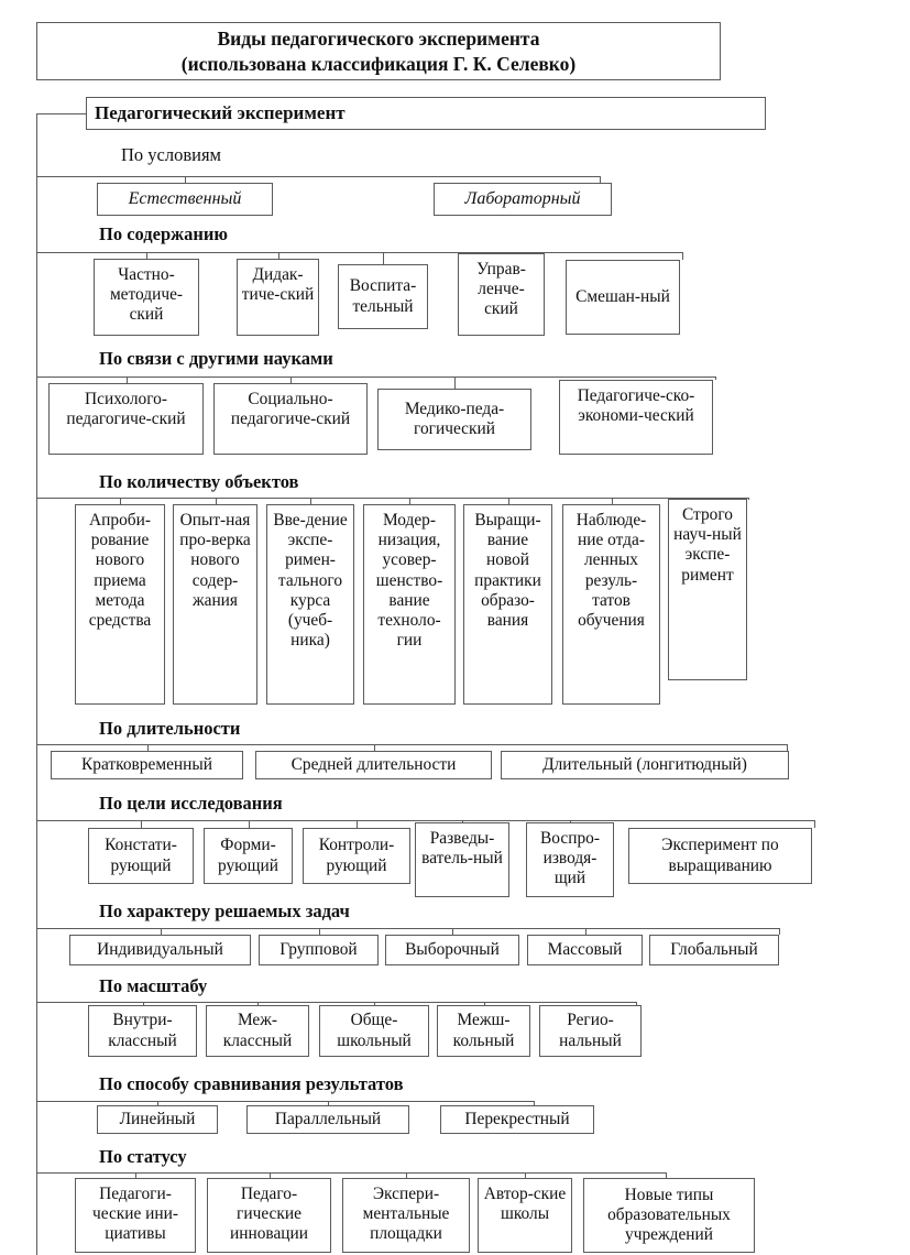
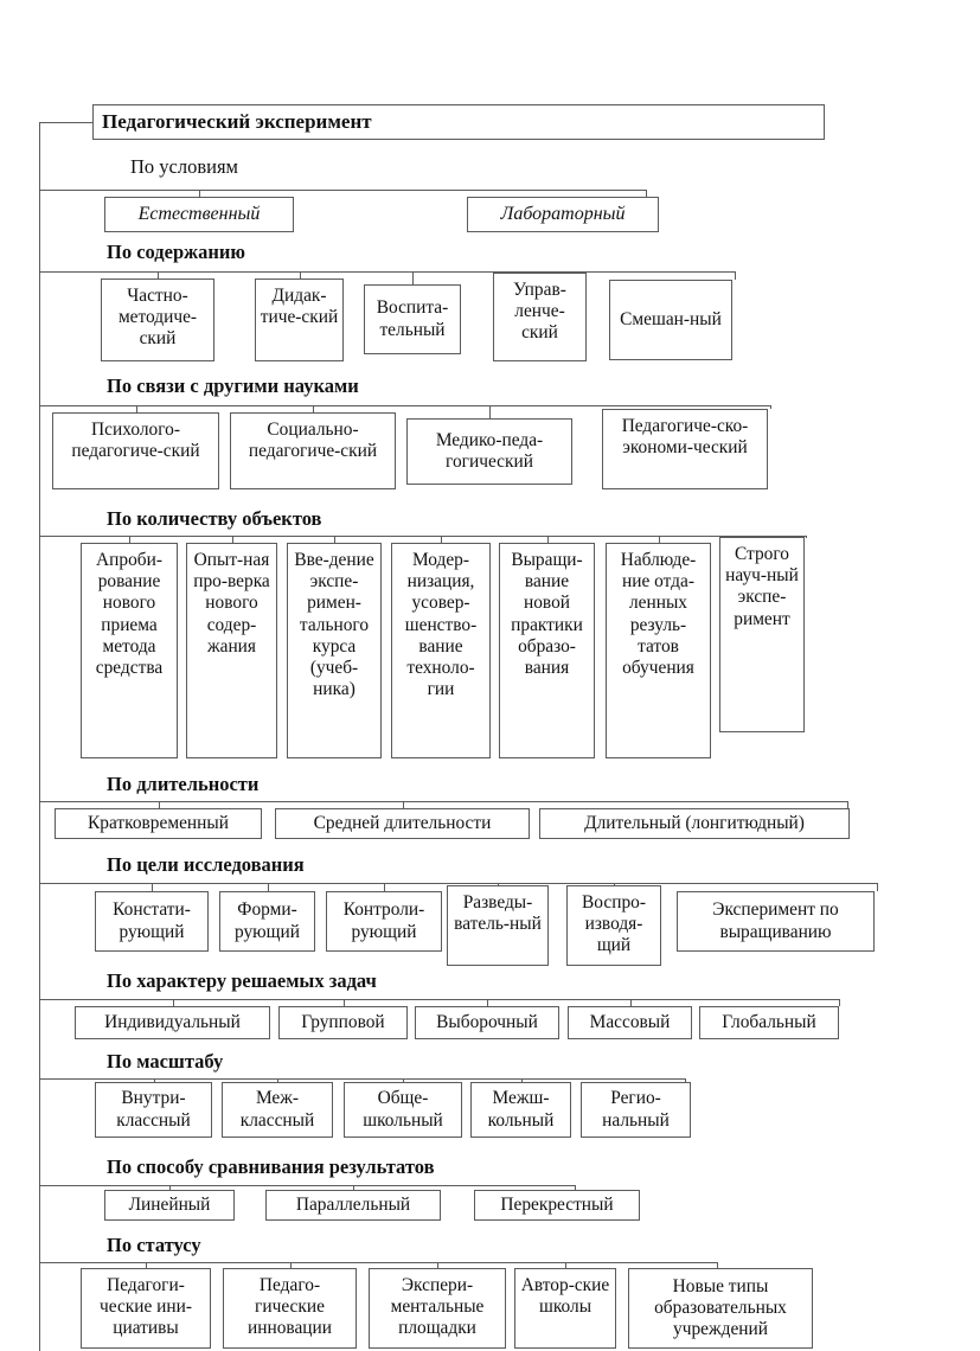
- Виды педагогического эксперимента
- (использована классификация Г. К. Селевко)
  Педагогический эксперимент
  По условиям
  Естественный
  Лабораторный
  По содержанию
  Частно-методиче-ский
  Дидак-тиче-ский
  Воспита-тельный
  Управ-ленче-ский
  Смешан-ный
  По связи с другими науками
  Психолого-педагогиче-ский
  Социально-педагогиче-ский
  Медико-педа-гогический
  Педагогиче-ско-экономи-ческий
  По количеству объектов
  Апроби-рование нового приема метода средства
  Опыт-ная про-верка нового содер-жания
  Вве-дение экспе-римен-тального курса (учеб-ника)
  Модер-низация, усовер-шенство-вание технолo-гии
  Выращи-вание новой практики образо-вания
  Наблюде-ние отда-ленных резуль-татов обучения
  Строго науч-ный экспе-римент
  По длительности
  Кратковременный
  Средней длительности
  Длительный (лонгитюдный)
  По цели исследования
  Констати-рующий
  Форми-рующий
  Контроли-рующий
  Разведы-ватель-ный
  Воспро-изводя-щий
  Эксперимент по выращиванию
  По характеру решаемых задач
  Индивидуальный
  Групповой
  Выборочный
  Массовый
  Глобальный
  По масштабу
  Внутри-классный
  Меж-классный
  Обще-школьный
  Межш-кольный
  Регио-нальный
  По способу сравнивания результатов
  Линейный
  Параллельный
  Перекрестный
  По статусу
  Педагоги-ческие ини-циативы
  Педаго-гические инновации
  Экспери-ментальные площадки
  Автор-ские школы
  Новые типы образовательных учреждений
